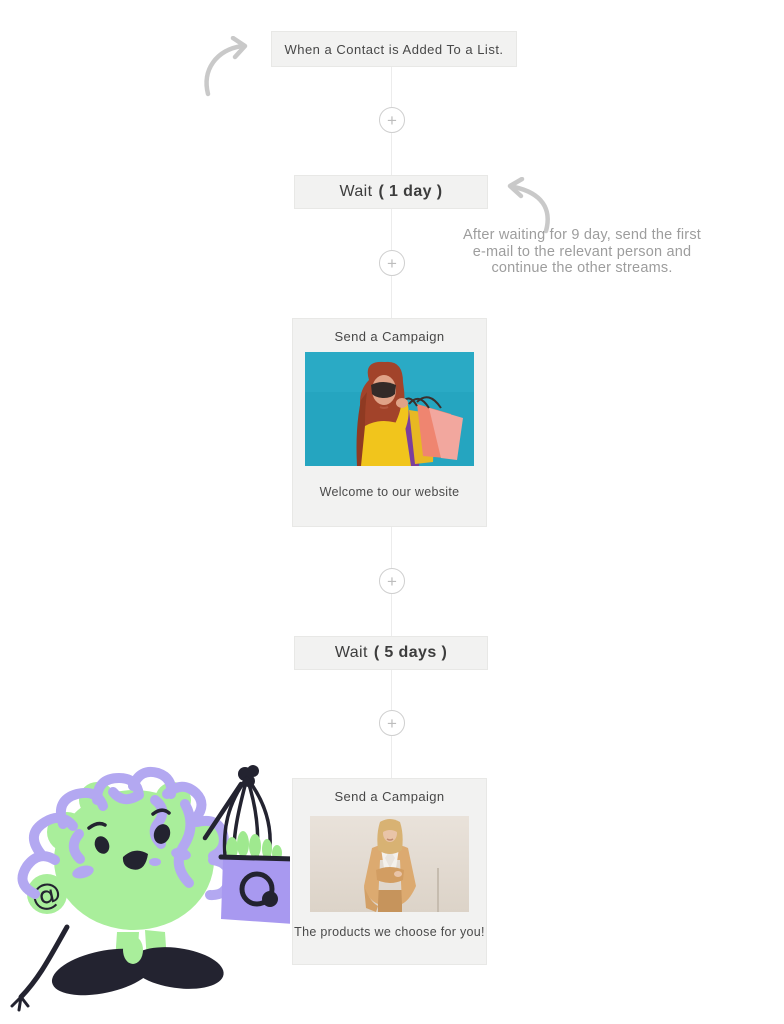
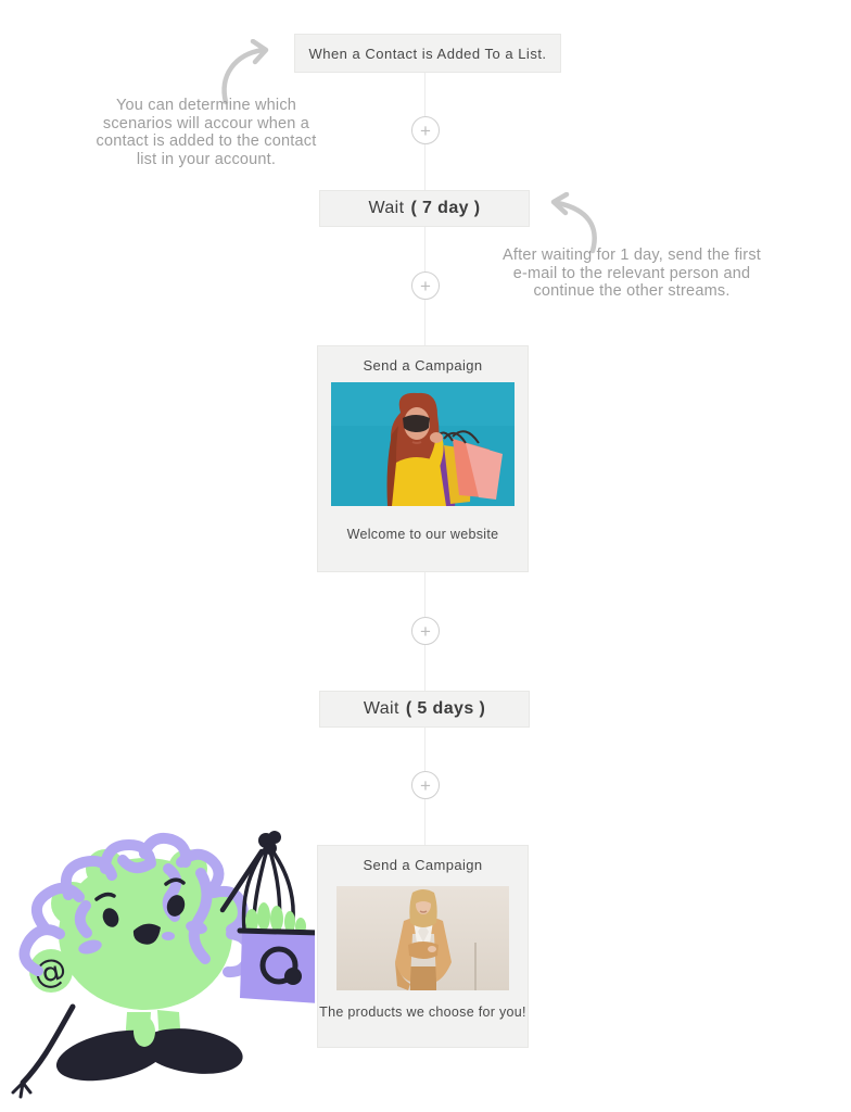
  When a Contact is Added To a List.
+ You can determine which scenarios will accour when a contact is added to the contact list in your account.
  +
  +
  +
  +
  Wait
- ( 1 day )
+ ( 7 day )
- After waiting for 9 day, send the first e-mail to the relevant person and continue the other streams.
+ After waiting for 1 day, send the first e-mail to the relevant person and continue the other streams.
  Send a Campaign
  Welcome to our website
  Wait
  ( 5 days )
  Send a Campaign
  The products we choose for you!
